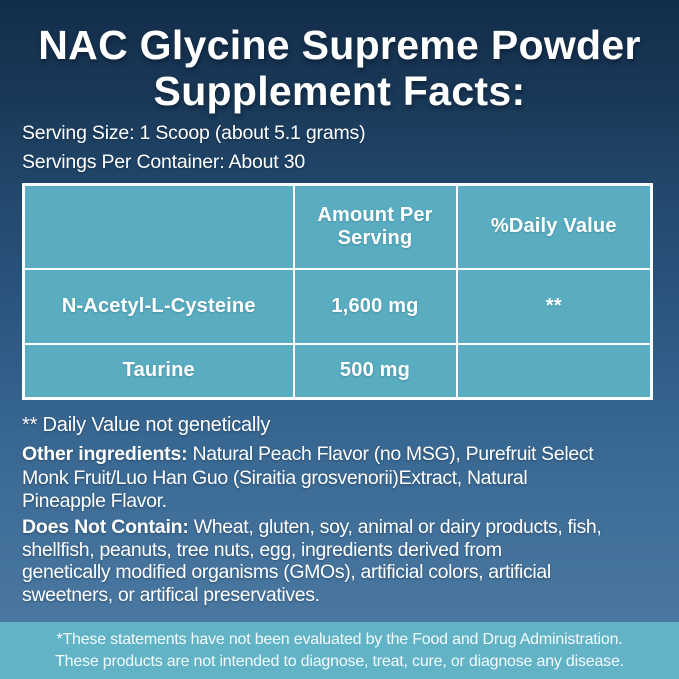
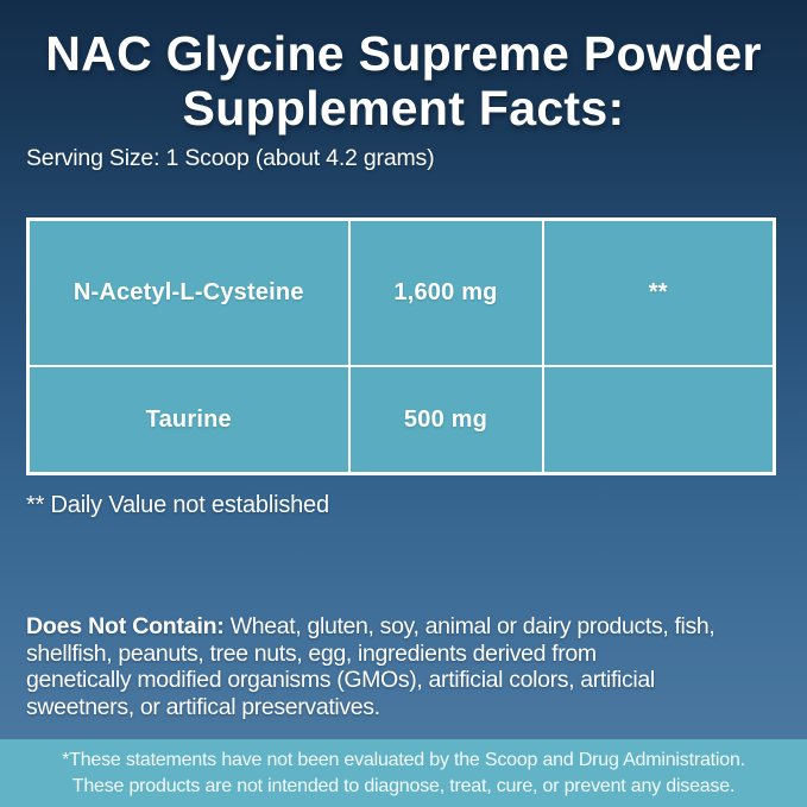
  NAC Glycine Supreme Powder
  Supplement Facts:
- Serving Size: 1 Scoop (about 5.1 grams)
+ Serving Size: 1 Scoop (about 4.2 grams)
- Servings Per Container: About 30
- 	Amount Per Serving	%Daily Value
  N-Acetyl-L-Cysteine	1,600 mg	**
  Taurine	500 mg
- ** Daily Value not genetically
+ ** Daily Value not established
- Other ingredients: Natural Peach Flavor (no MSG), Purefruit Select
- Monk Fruit/Luo Han Guo (Siraitia grosvenorii)Extract, Natural
- Pineapple Flavor.
  Does Not Contain: Wheat, gluten, soy, animal or dairy products, fish,
  shellfish, peanuts, tree nuts, egg, ingredients derived from
  genetically modified organisms (GMOs), artificial colors, artificial
  sweetners, or artifical preservatives.
- *These statements have not been evaluated by the Food and Drug Administration.
+ *These statements have not been evaluated by the Scoop and Drug Administration.
- These products are not intended to diagnose, treat, cure, or diagnose any disease.
+ These products are not intended to diagnose, treat, cure, or prevent any disease.
